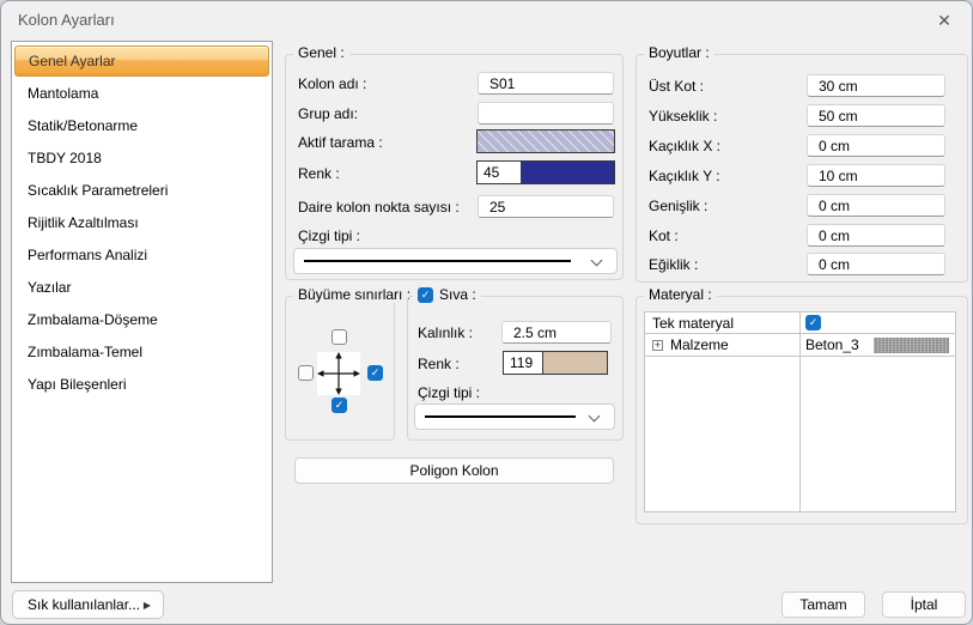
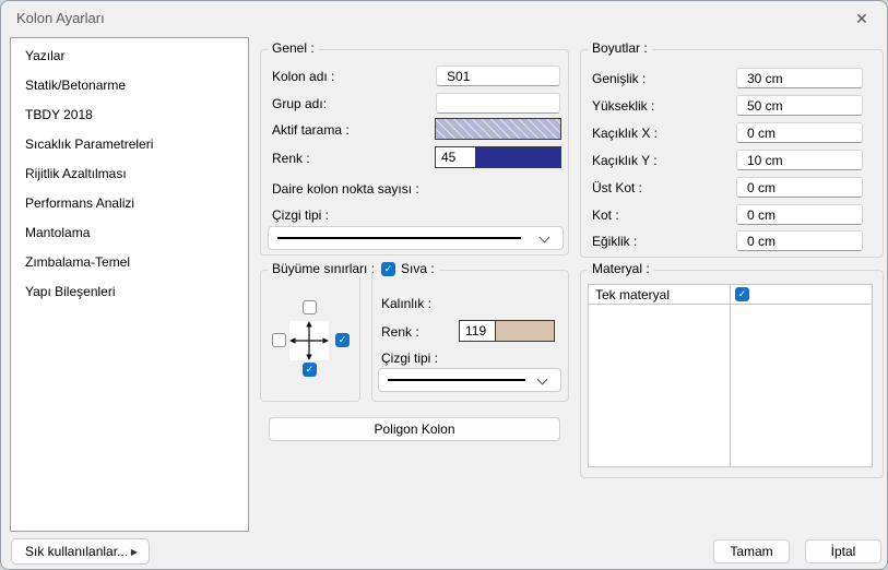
  Kolon Ayarları
  ✕
- Genel Ayarlar
- Mantolama
+ Yazılar
  Statik/Betonarme
  TBDY 2018
  Sıcaklık Parametreleri
  Rijitlik Azaltılması
  Performans Analizi
- Yazılar
+ Mantolama
- Zımbalama-Döşeme
  Zımbalama-Temel
  Yapı Bileşenleri
  Genel :
  Kolon adı :
  S01
  Grup adı:
  Aktif tarama :
  Renk :
  45
  Daire kolon nokta sayısı :
- 25
  Çizgi tipi :
  Boyutlar :
- Üst Kot :
+ Genişlik :
  30 cm
  Yükseklik :
  50 cm
  Kaçıklık X :
  0 cm
  Kaçıklık Y :
  10 cm
- Genişlik :
+ Üst Kot :
  0 cm
  Kot :
  0 cm
  Eğiklik :
  0 cm
  Büyüme sınırları :
  Sıva :
  Kalınlık :
- 2.5 cm
  Renk :
  119
  Çizgi tipi :
  Materyal :
  Tek materyal
- +
- Malzeme
- Beton_3
  Poligon Kolon
  Sık kullanılanlar...
  ▶
  Tamam
  İptal
